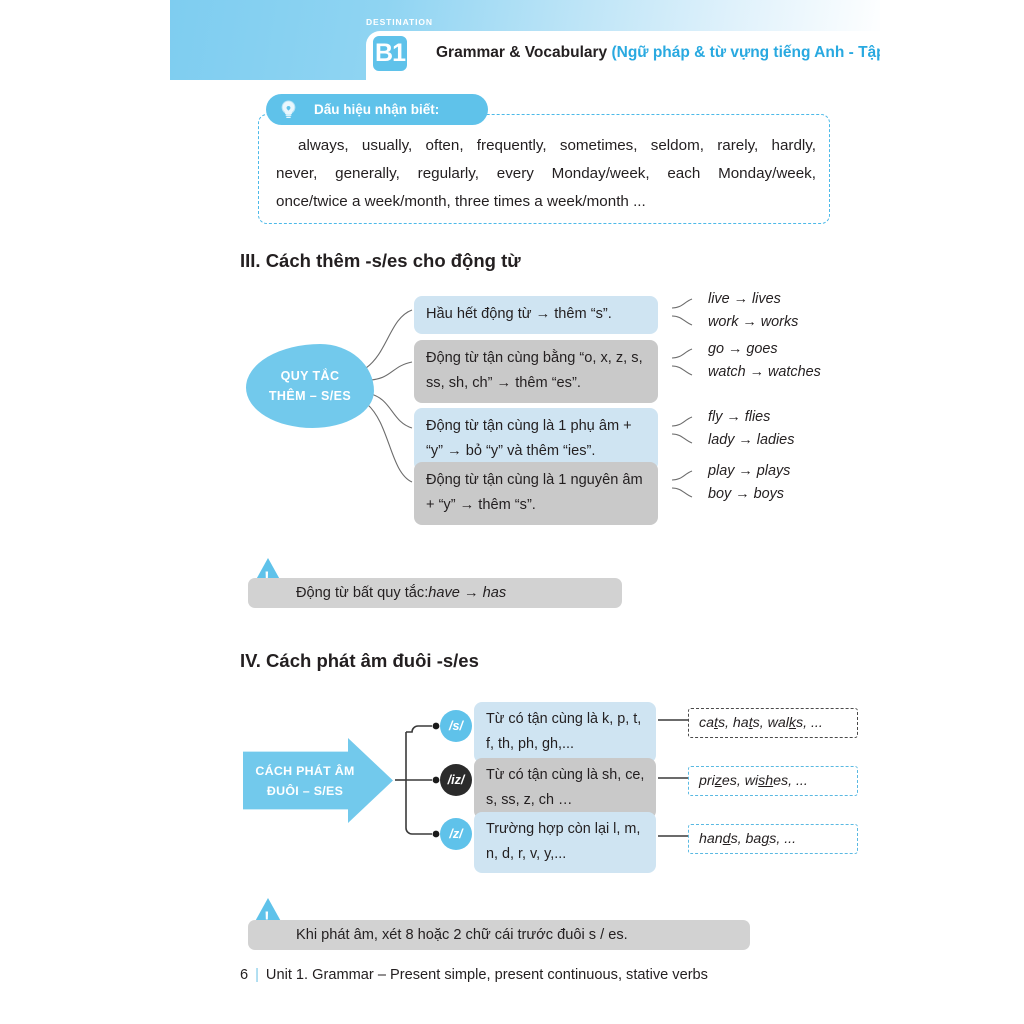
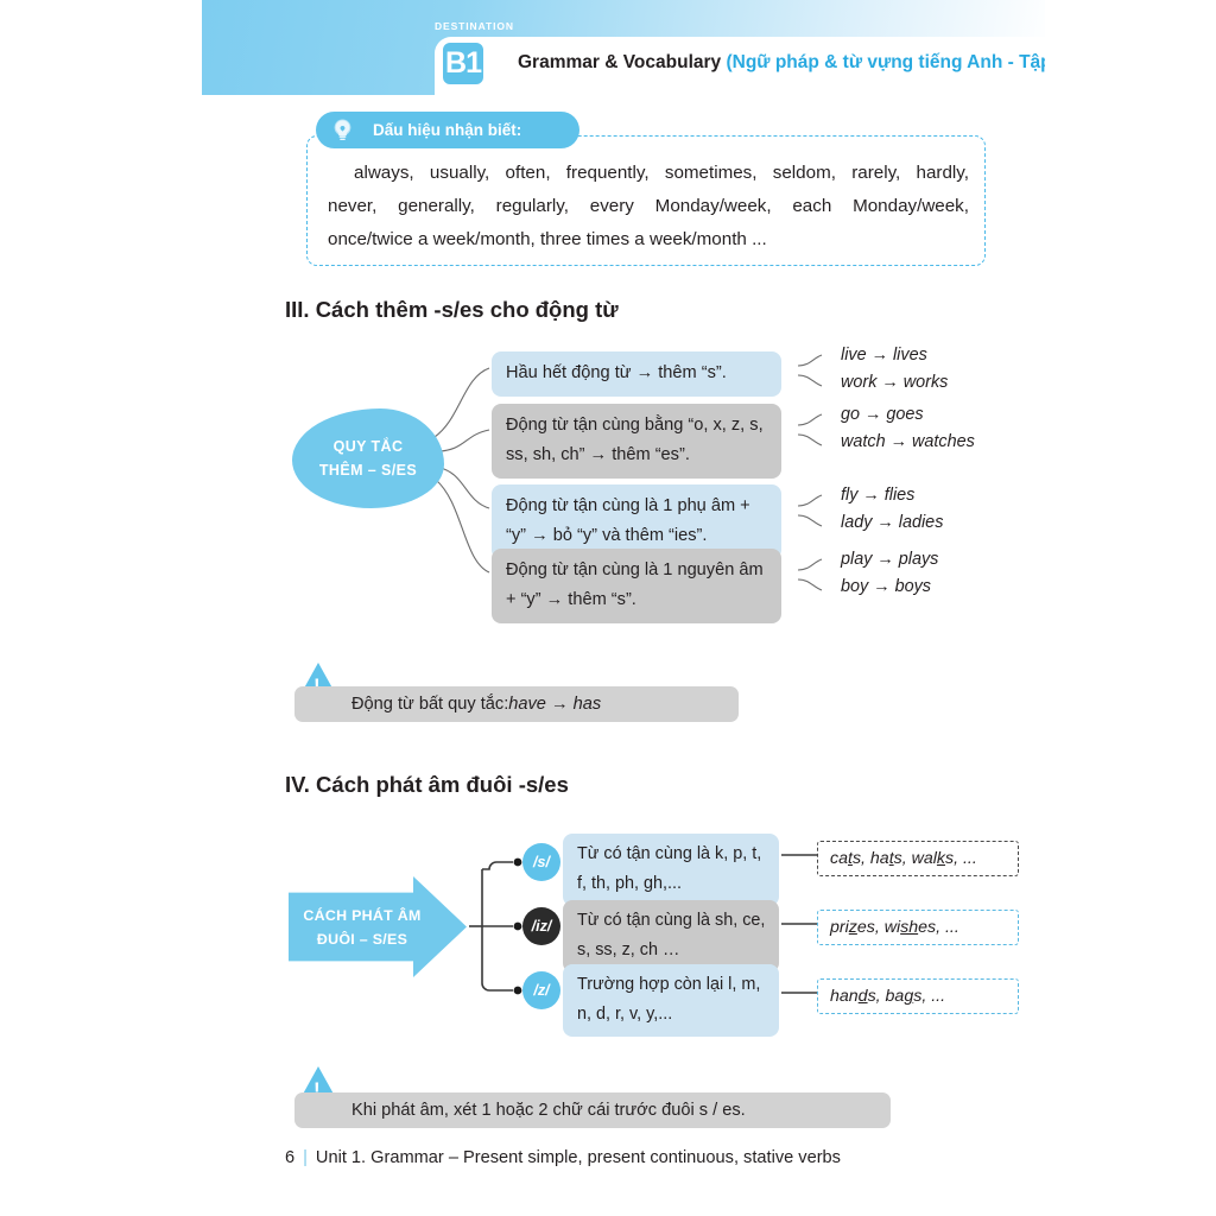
  DESTINATION
  B1
  Grammar & Vocabulary (Ngữ pháp & từ vựng tiếng Anh - Tậ
  Dấu hiệu nhận biết:
  always, usually, often, frequently, sometimes, seldom, rarely, hardly,
  never, generally, regularly, every Monday/week, each Monday/week,
  once/twice a week/month, three times a week/month ...
  III. Cách thêm -s/es cho động từ
  QUY TẮC
  THÊM – S/ES
  Hầu hết động từ → thêm “s”.
  live → lives
  work → works
  Động từ tận cùng bằng “o, x, z, s, ss, sh, ch” → thêm “es”.
  go → goes
  watch → watches
  Động từ tận cùng là 1 phụ âm + “y” → bỏ “y” và thêm “ies”.
  fly → flies
  lady → ladies
  Động từ tận cùng là 1 nguyên âm + “y” → thêm “s”.
  play → plays
  boy → boys
  Động từ bất quy tắc:
  have → has
  IV. Cách phát âm đuôi -s/es
  CÁCH PHÁT ÂM
  ĐUÔI – S/ES
  /s/
  Từ có tận cùng là k, p, t, f, th, ph, gh,...
  cats, hats, walks, ...
  /iz/
  Từ có tận cùng là sh, ce, s, ss, z, ch …
  prizes, wishes, ...
  /z/
  Trường hợp còn lại l, m, n, d, r, v, y,...
  hands, bags, ...
  !
- Khi phát âm, xét 8 hoặc 2 chữ cái trước đuôi s / es.
+ Khi phát âm, xét 1 hoặc 2 chữ cái trước đuôi s / es.
  6 | Unit 1. Grammar – Present simple, present continuous, stative verbs
